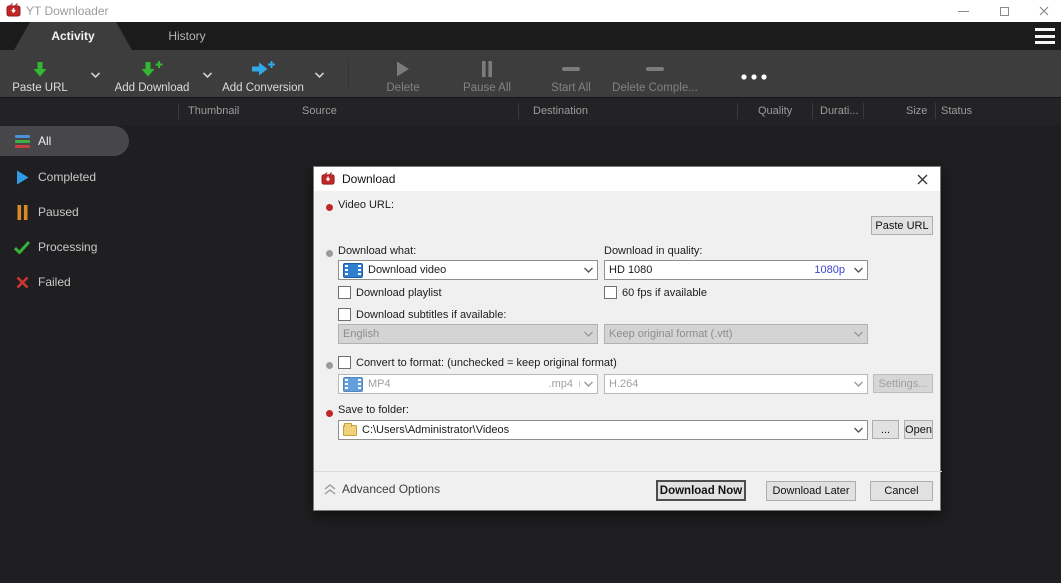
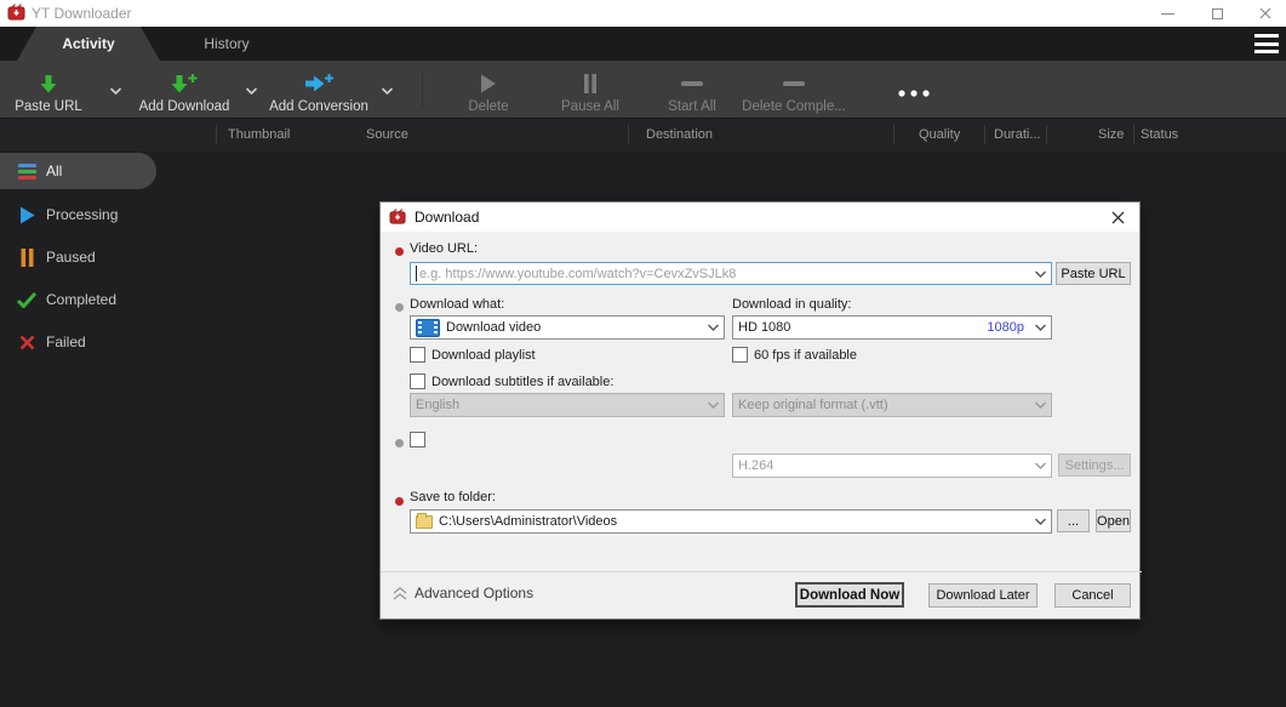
  YT Downloader
  Activity
  History
  Paste URL
  Add Download
  Add Conversion
  Delete
  Pause All
  Start All
  Delete Comple...
  Thumbnail
  Source
  Destination
  Quality
  Durati...
  Size
  Status
  All
- Completed
+ Processing
  Paused
- Processing
+ Completed
  Failed
  Download
  Video URL:
+ e.g. https://www.youtube.com/watch?v=CevxZvSJLk8
  Paste URL
  Download what:
  Download in quality:
  Download video
  HD 1080
  1080p
  Download playlist
  60 fps if available
  Download subtitles if available:
  English
  Keep original format (.vtt)
- Convert to format: (unchecked = keep original format)
- MP4
- .mp4
  H.264
  Settings...
  Save to folder:
  C:\Users\Administrator\Videos
  ...
  Open
  Advanced Options
  Download Now
  Download Later
  Cancel
